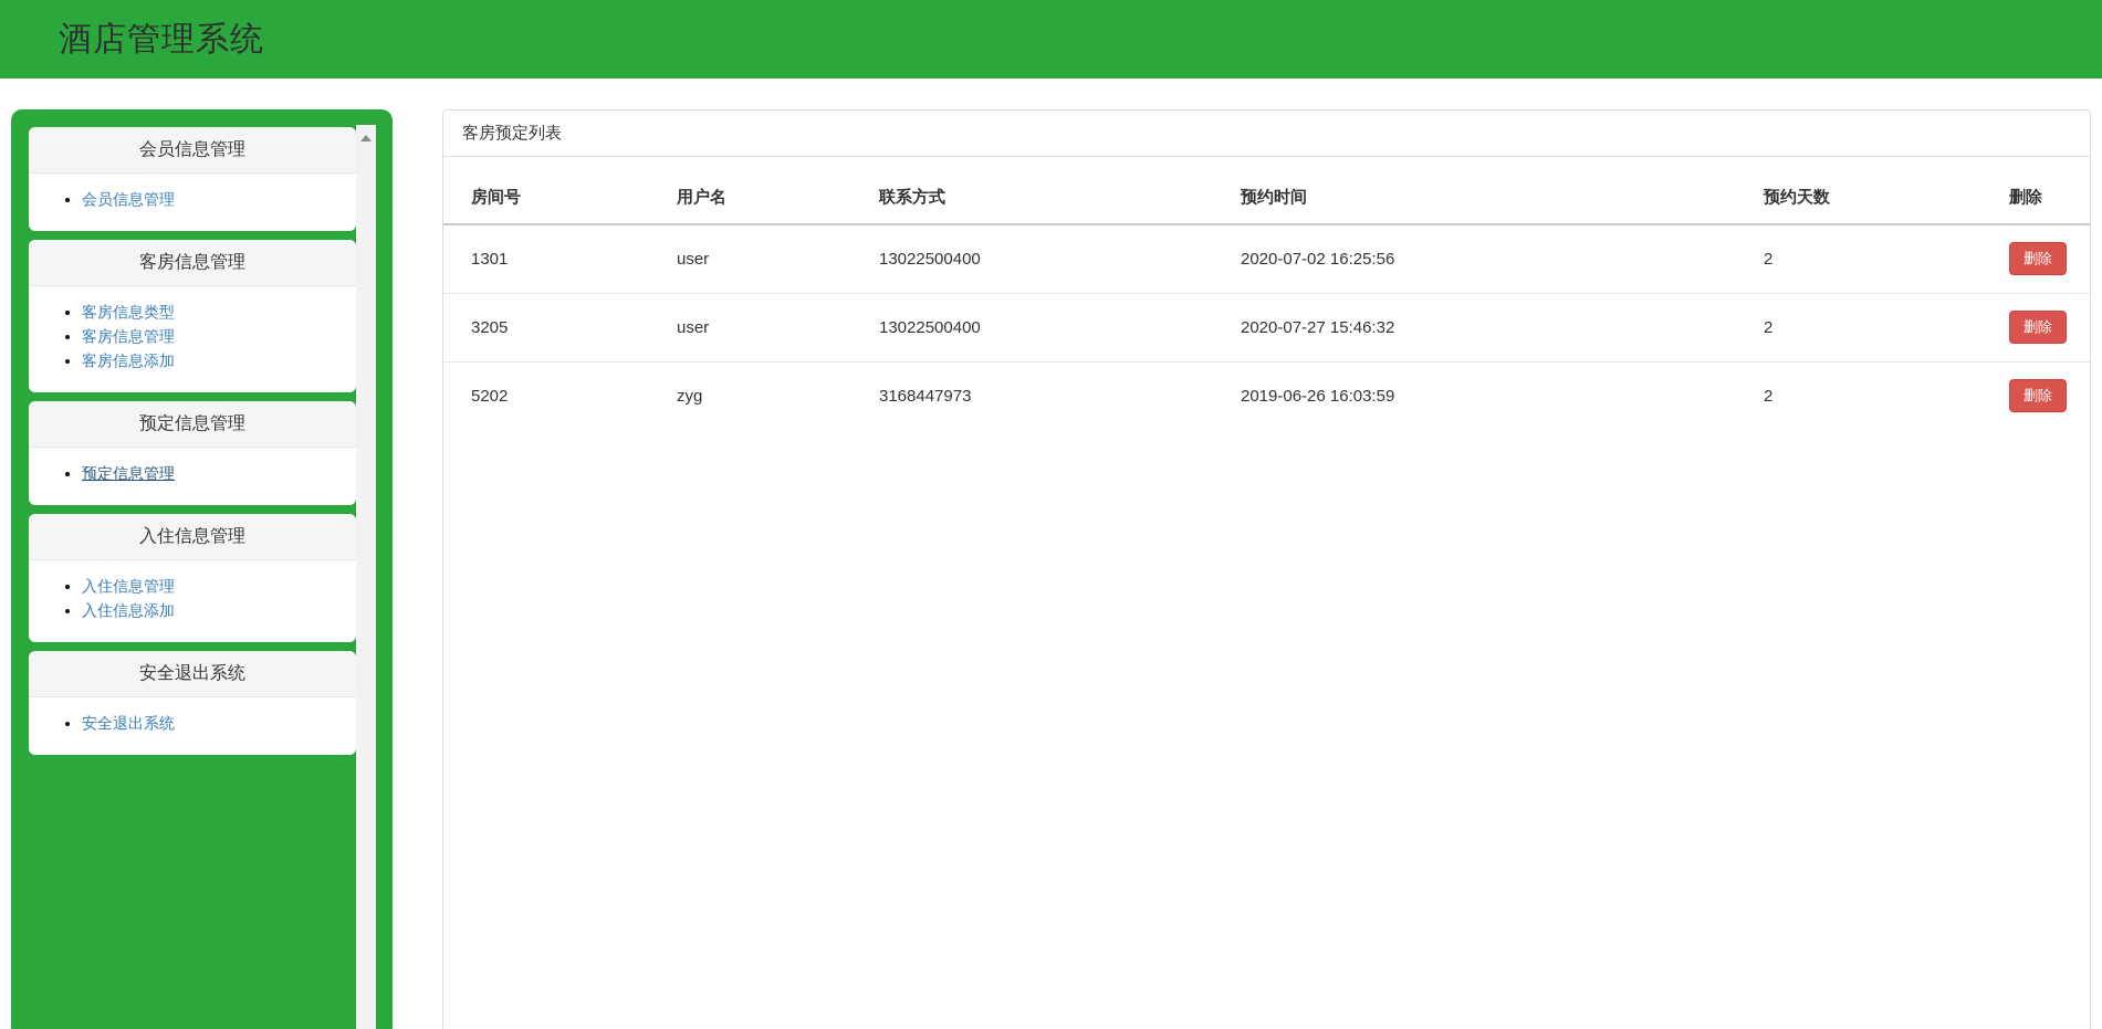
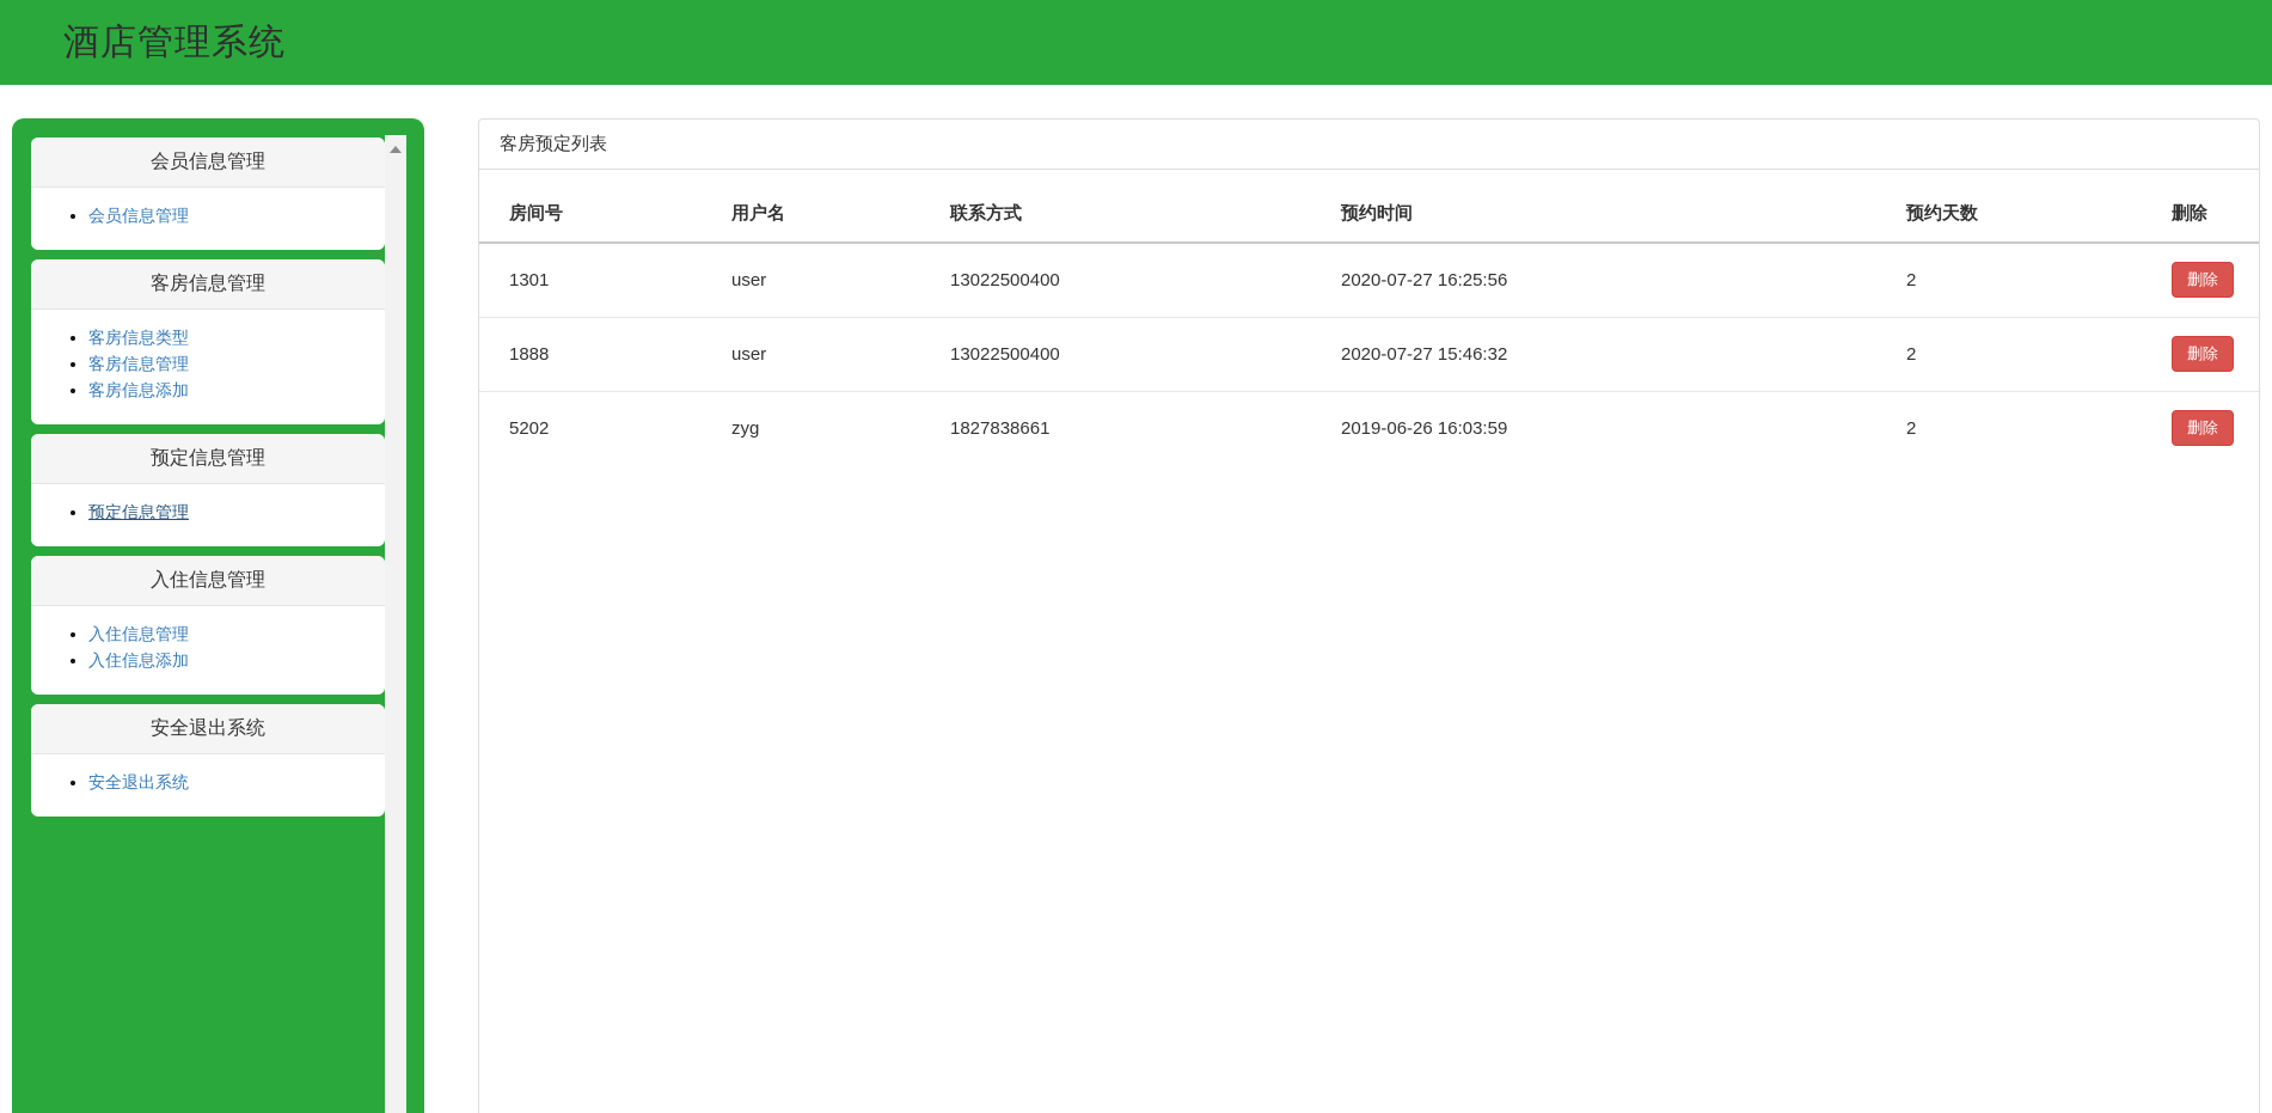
  酒店管理系统
  会员信息管理
  会员信息管理
  客房信息管理
  客房信息类型
  客房信息管理
  客房信息添加
  预定信息管理
  预定信息管理
  入住信息管理
  入住信息管理
  入住信息添加
  安全退出系统
  安全退出系统
  客房预定列表
  房间号	用户名	联系方式	预约时间	预约天数	删除
- 1301	user	13022500400	2020-07-02 16:25:56	2	删除
+ 1301	user	13022500400	2020-07-27 16:25:56	2	删除
- 3205	user	13022500400	2020-07-27 15:46:32	2	删除
+ 1888	user	13022500400	2020-07-27 15:46:32	2	删除
- 5202	zyg	3168447973	2019-06-26 16:03:59	2	删除
+ 5202	zyg	1827838661	2019-06-26 16:03:59	2	删除
